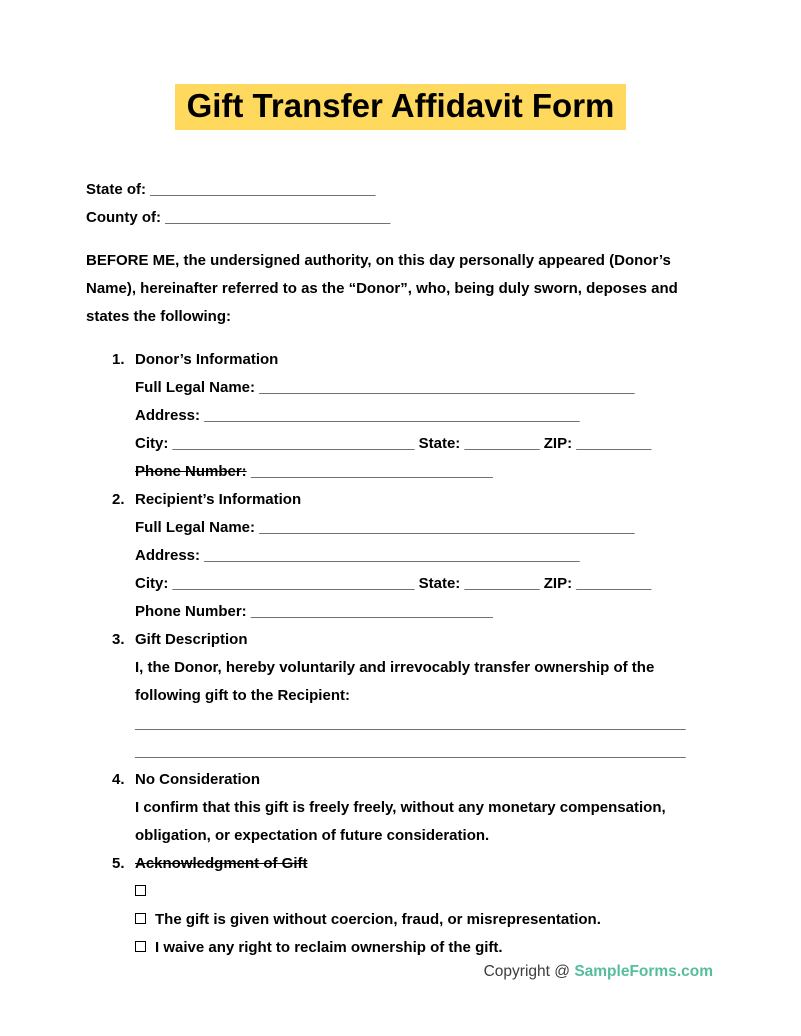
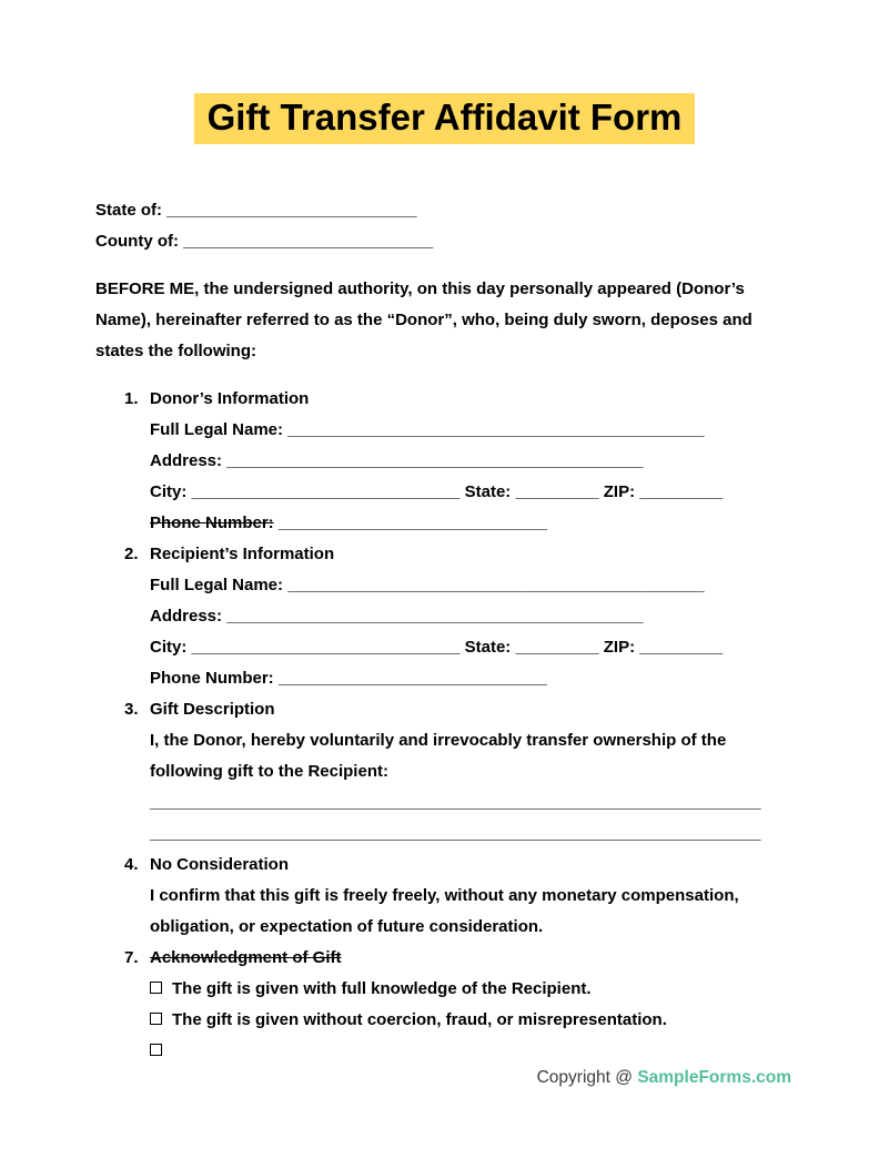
  Gift Transfer Affidavit Form
  State of: ___________________________
  County of: ___________________________
  BEFORE ME, the undersigned authority, on this day personally appeared (Donor’s Name), hereinafter referred to as the “Donor”, who, being duly sworn, deposes and states the following:
  1.
  Donor’s Information
  Full Legal Name: _____________________________________________
  Address: _____________________________________________
  City: _____________________________ State: _________ ZIP: _________
  Phone Number: _____________________________
  2.
  Recipient’s Information
  Full Legal Name: _____________________________________________
  Address: _____________________________________________
  City: _____________________________ State: _________ ZIP: _________
  Phone Number: _____________________________
  3.
  Gift Description
  I, the Donor, hereby voluntarily and irrevocably transfer ownership of the following gift to the Recipient:
  __________________________________________________________________
  __________________________________________________________________
  4.
  No Consideration
  I confirm that this gift is freely freely, without any monetary compensation, obligation, or expectation of future consideration.
- 5.
+ 7.
  Acknowledgment of Gift
+ The gift is given with full knowledge of the Recipient.
  The gift is given without coercion, fraud, or misrepresentation.
- I waive any right to reclaim ownership of the gift.
  Copyright @ SampleForms.com
